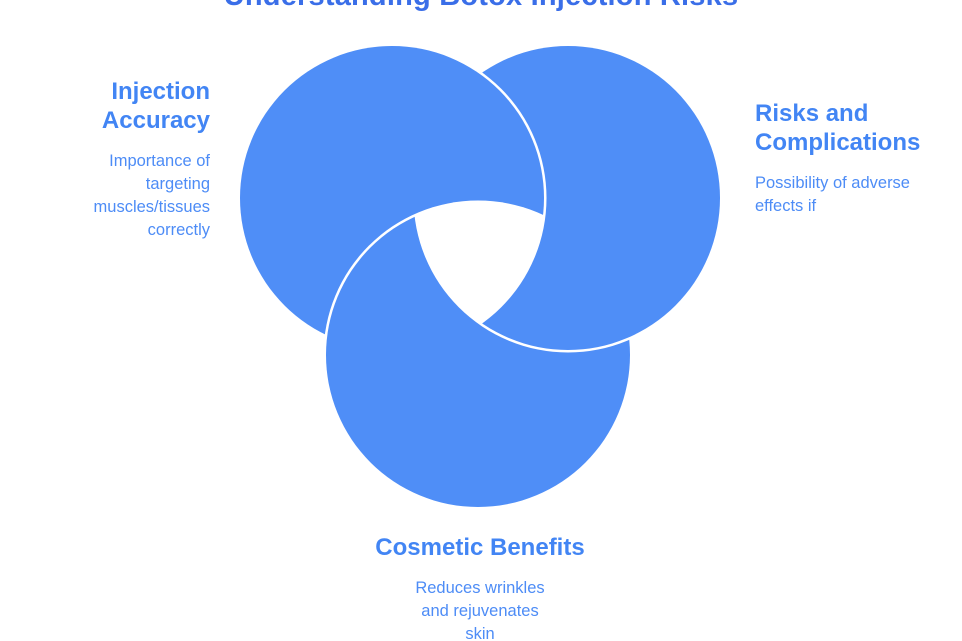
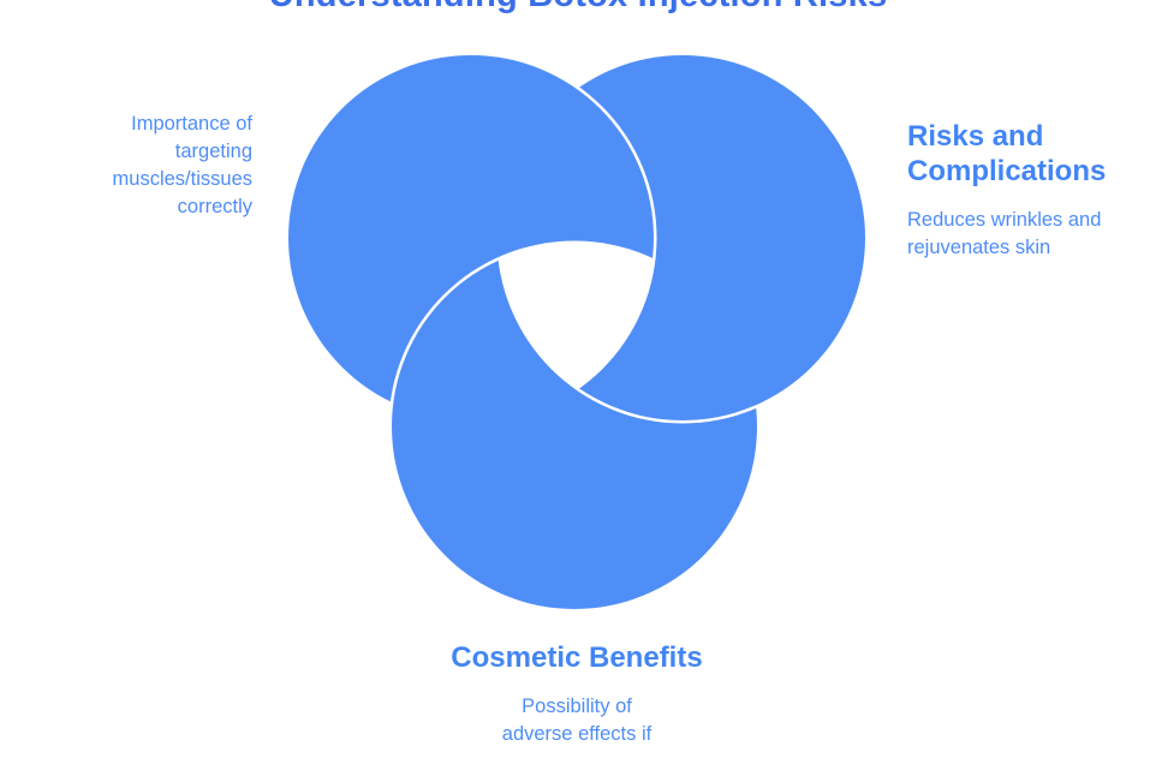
- Injection Accuracy
  Importance of targeting muscles/tissues correctly
  Risks and Complications
- Possibility of adverse effects if
+ Reduces wrinkles and rejuvenates skin
  Cosmetic Benefits
- Reduces wrinkles and rejuvenates skin
+ Possibility of adverse effects if
